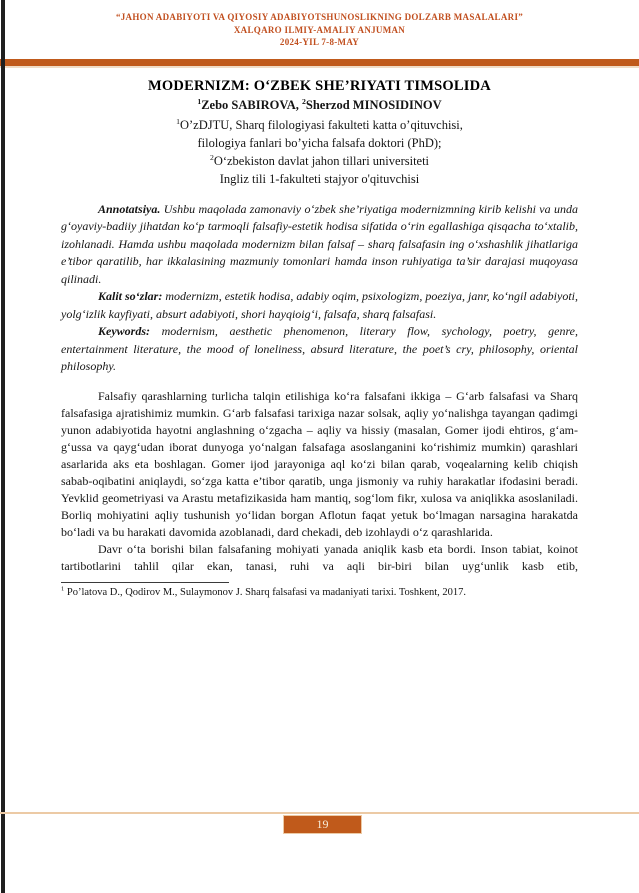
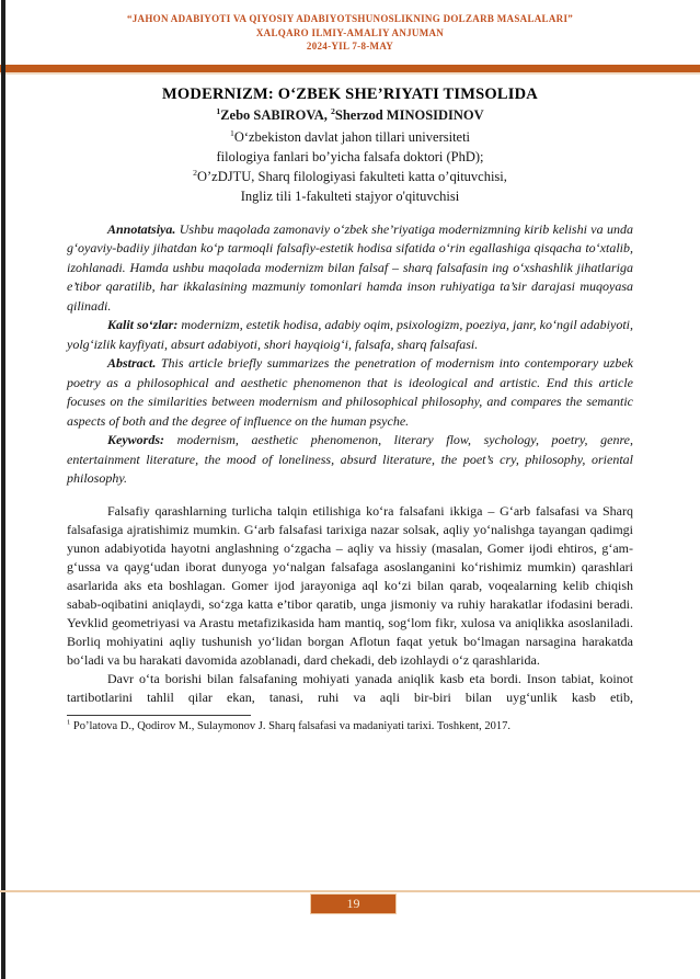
  “JAHON ADABIYOTI VA QIYOSIY ADABIYOTSHUNOSLIKNING DOLZARB MASALALARI”
  XALQARO ILMIY-AMALIY ANJUMAN
  2024-YIL 7-8-MAY
  MODERNIZM: O‘ZBEK SHE’RIYATI TIMSOLIDA
  1Zebo SABIROVA, 2Sherzod MINOSIDINOV
- 1O’zDJTU, Sharq filologiyasi fakulteti katta o’qituvchisi,
+ 1O‘zbekiston davlat jahon tillari universiteti
  filologiya fanlari bo’yicha falsafa doktori (PhD);
- 2O‘zbekiston davlat jahon tillari universiteti
+ 2O’zDJTU, Sharq filologiyasi fakulteti katta o’qituvchisi,
  Ingliz tili 1-fakulteti stajyor o'qituvchisi
  Annotatsiya. Ushbu maqolada zamonaviy o‘zbek she’riyatiga modernizmning kirib kelishi va unda g‘oyaviy-badiiy jihatdan ko‘p tarmoqli falsafiy-estetik hodisa sifatida o‘rin egallashiga qisqacha to‘xtalib, izohlanadi. Hamda ushbu maqolada modernizm bilan falsaf – sharq falsafasin ing o‘xshashlik jihatlariga e’tibor qaratilib, har ikkalasining mazmuniy tomonlari hamda inson ruhiyatiga ta’sir darajasi muqoyasa qilinadi.
  Kalit so‘zlar: modernizm, estetik hodisa, adabiy oqim, psixologizm, poeziya, janr, ko‘ngil adabiyoti, yolg‘izlik kayfiyati, absurt adabiyoti, shori hayqioig‘i, falsafa, sharq falsafasi.
+ Abstract. This article briefly summarizes the penetration of modernism into contemporary uzbek poetry as a philosophical and aesthetic phenomenon that is ideological and artistic. End this article focuses on the similarities between modernism and philosophical philosophy, and compares the semantic aspects of both and the degree of influence on the human psyche.
  Keywords: modernism, aesthetic phenomenon, literary flow, sychology, poetry, genre, entertainment literature, the mood of loneliness, absurd literature, the poet’s cry, philosophy, oriental philosophy.
  Falsafiy qarashlarning turlicha talqin etilishiga ko‘ra falsafani ikkiga – G‘arb falsafasi va Sharq falsafasiga ajratishimiz mumkin. G‘arb falsafasi tarixiga nazar solsak, aqliy yo‘nalishga tayangan qadimgi yunon adabiyotida hayotni anglashning o‘zgacha – aqliy va hissiy (masalan, Gomer ijodi ehtiros, g‘am-g‘ussa va qayg‘udan iborat dunyoga yo‘nalgan falsafaga asoslanganini ko‘rishimiz mumkin) qarashlari asarlarida aks eta boshlagan. Gomer ijod jarayoniga aql ko‘zi bilan qarab, voqealarning kelib chiqish sabab-oqibatini aniqlaydi, so‘zga katta e’tibor qaratib, unga jismoniy va ruhiy harakatlar ifodasini beradi. Yevklid geometriyasi va Arastu metafizikasida ham mantiq, sog‘lom fikr, xulosa va aniqlikka asoslaniladi. Borliq mohiyatini aqliy tushunish yo‘lidan borgan Aflotun faqat yetuk bo‘lmagan narsagina harakatda bo‘ladi va bu harakati davomida azoblanadi, dard chekadi, deb izohlaydi o‘z qarashlarida.
  Davr o‘ta borishi bilan falsafaning mohiyati yanada aniqlik kasb eta bordi. Inson tabiat, koinot tartibotlarini tahlil qilar ekan, tanasi, ruhi va aqli bir-biri bilan uyg‘unlik kasb etib,
  Po’latova D., Qodirov M., Sulaymonov J. Sharq falsafasi va madaniyati tarixi. Toshkent, 2017.
  19
